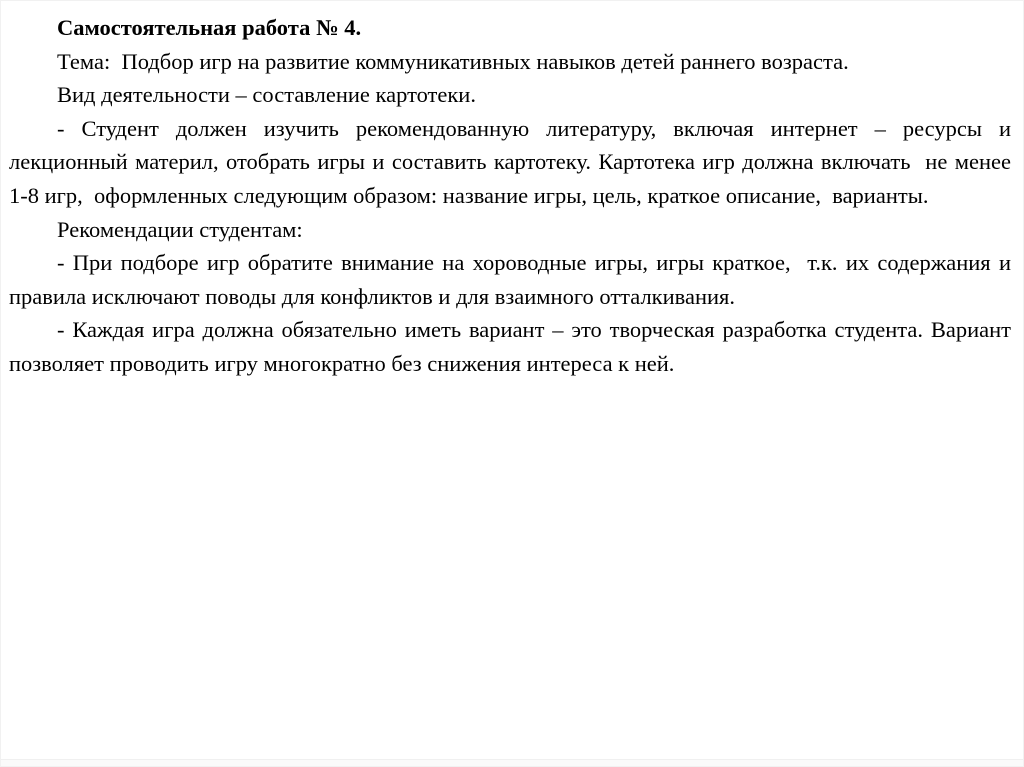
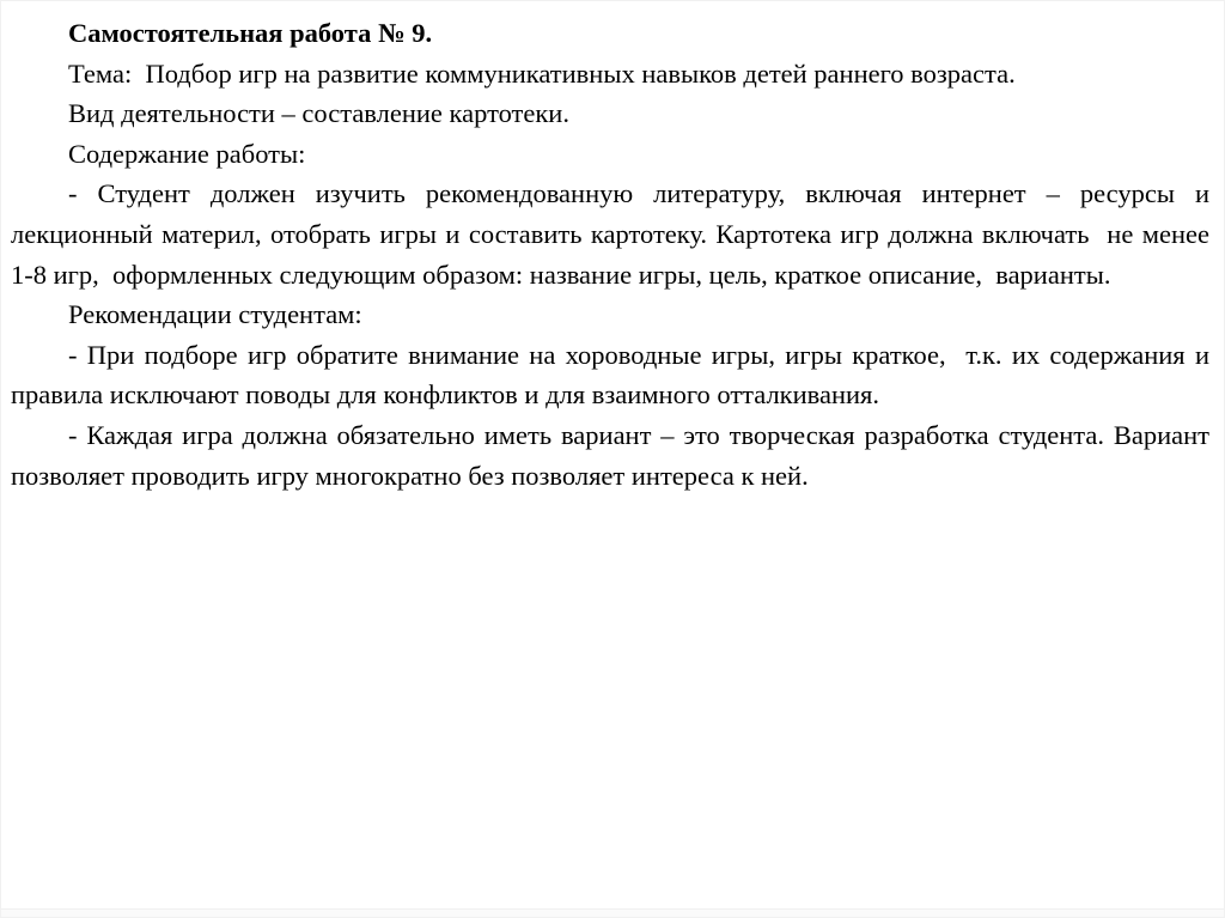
- Самостоятельная работа № 4.
+ Самостоятельная работа № 9.
  Тема: Подбор игр на развитие коммуникативных навыков детей раннего возраста.
  Вид деятельности – составление картотеки.
+ Содержание работы:
  - Студент должен изучить рекомендованную литературу, включая интернет – ресурсы и лекционный материл, отобрать игры и составить картотеку. Картотека игр должна включать не менее 1-8 игр, оформленных следующим образом: название игры, цель, краткое описание, варианты.
  Рекомендации студентам:
  - При подборе игр обратите внимание на хороводные игры, игры краткое, т.к. их содержания и правила исключают поводы для конфликтов и для взаимного отталкивания.
- - Каждая игра должна обязательно иметь вариант – это творческая разработка студента. Вариант позволяет проводить игру многократно без снижения интереса к ней.
+ - Каждая игра должна обязательно иметь вариант – это творческая разработка студента. Вариант позволяет проводить игру многократно без позволяет интереса к ней.
